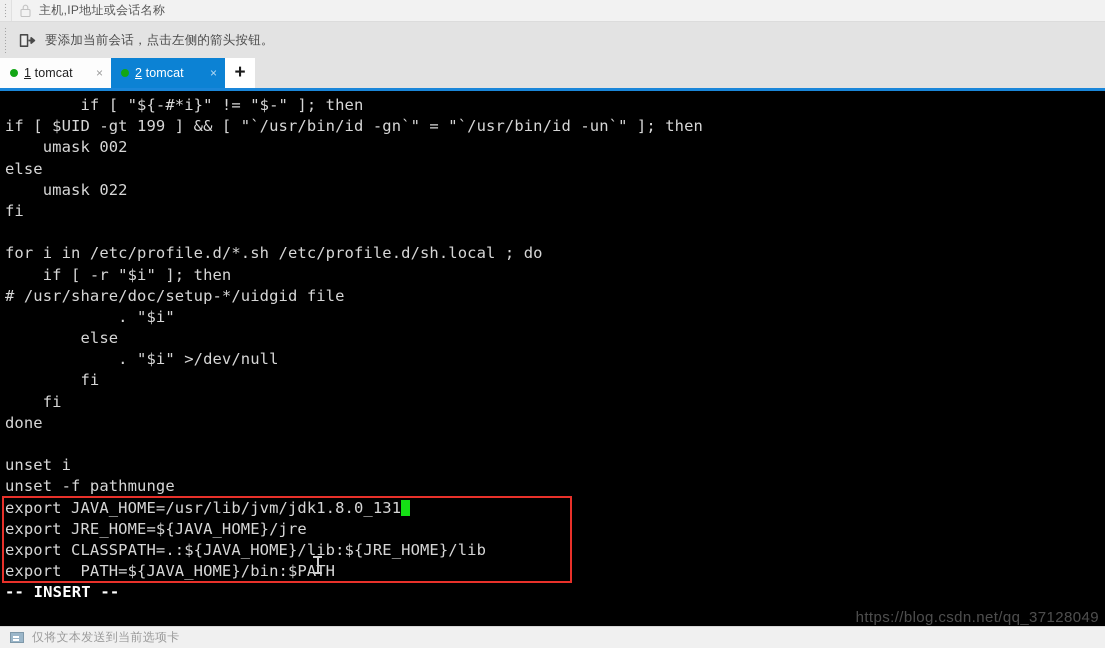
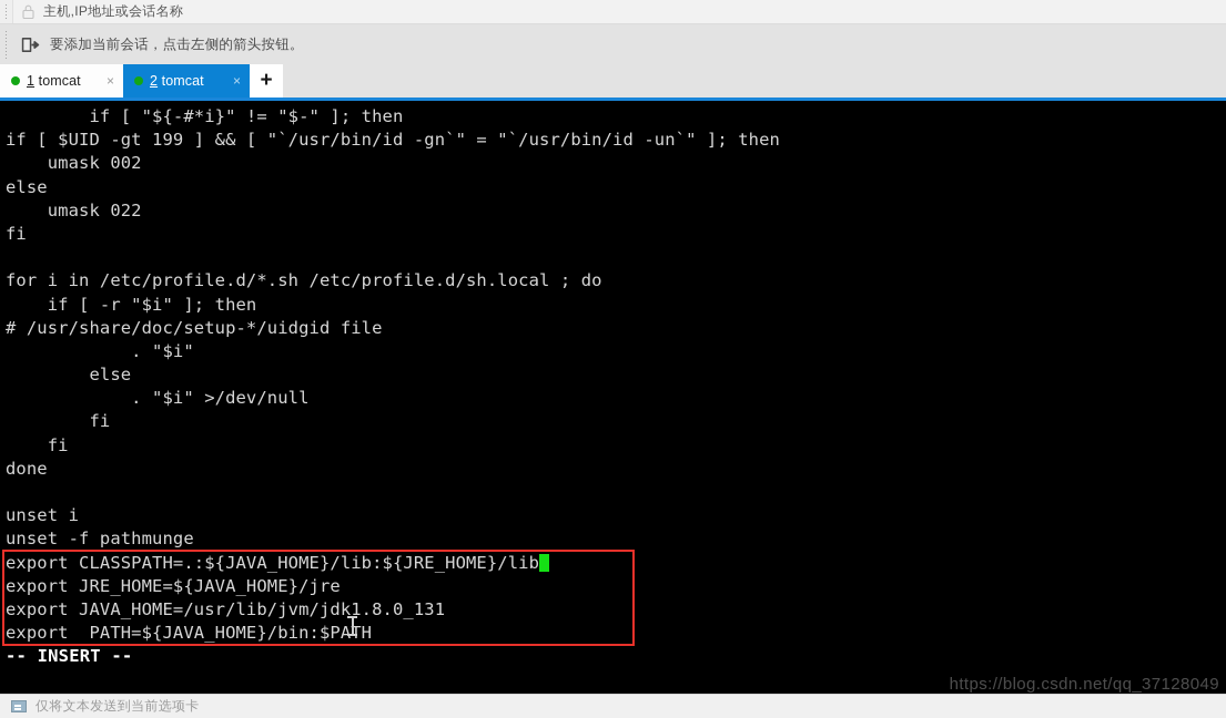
  主机,IP地址或会话名称
  要添加当前会话，点击左侧的箭头按钮。
  1 tomcat
  ×
  2 tomcat
  ×
  +
  if [ "${-#*i}" != "$-" ]; then
  if [ $UID -gt 199 ] && [ "`/usr/bin/id -gn`" = "`/usr/bin/id -un`" ]; then
  umask 002
  else
  umask 022
  fi
  for i in /etc/profile.d/*.sh /etc/profile.d/sh.local ; do
  if [ -r "$i" ]; then
  # /usr/share/doc/setup-*/uidgid file
  . "$i"
  else
  . "$i" >/dev/null
  fi
  fi
  done
  unset i
  unset -f pathmunge
- export JAVA_HOME=/usr/lib/jvm/jdk1.8.0_131
+ export CLASSPATH=.:${JAVA_HOME}/lib:${JRE_HOME}/lib
  export JRE_HOME=${JAVA_HOME}/jre
- export CLASSPATH=.:${JAVA_HOME}/lib:${JRE_HOME}/lib
+ export JAVA_HOME=/usr/lib/jvm/jdk1.8.0_131
  export PATH=${JAVA_HOME}/bin:$PAH
  -- INSERT --
  https://blog.csdn.net/qq_37128049
  仅将文本发送到当前选项卡
